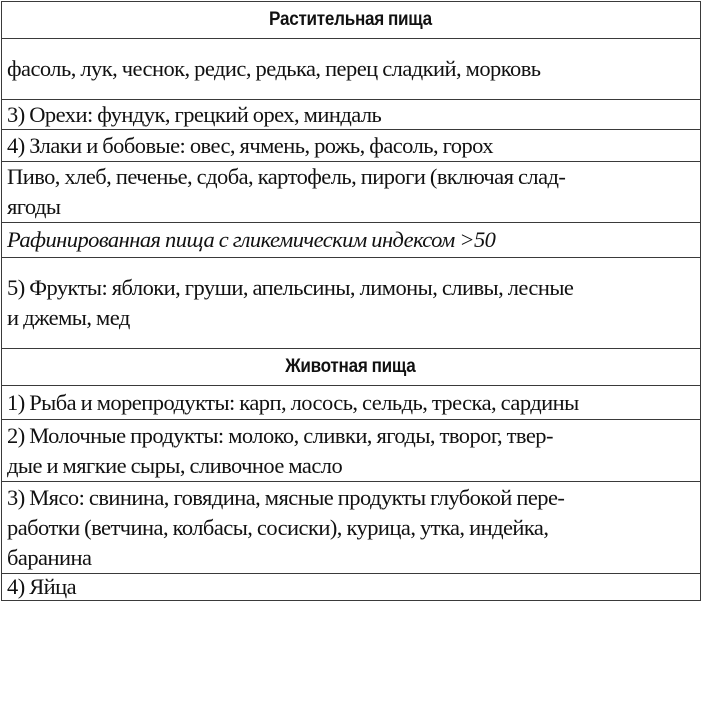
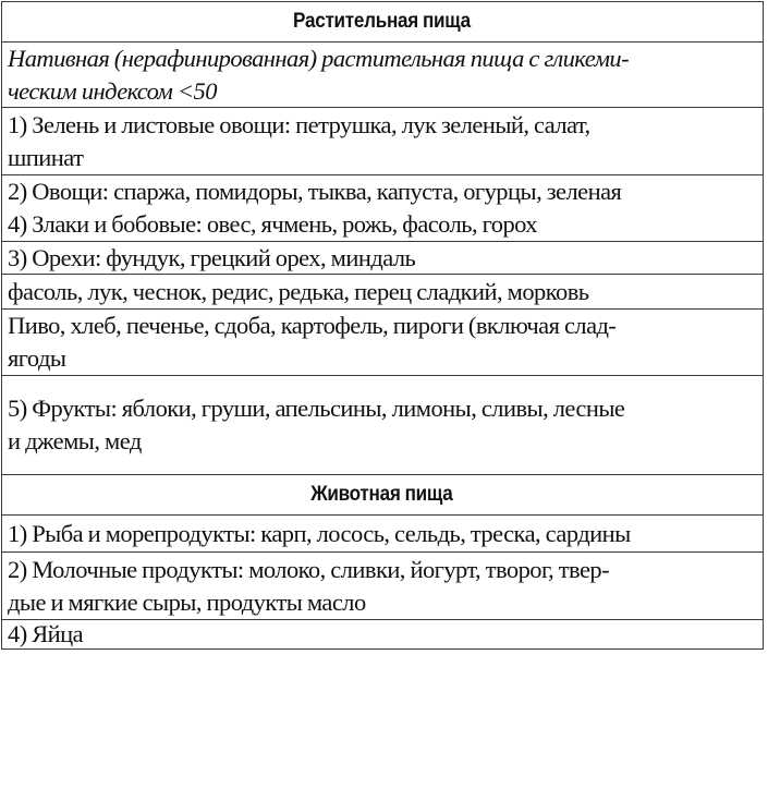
  Растительная пища
+ Нативная (нерафинированная) растительная пища с гликеми-
+ ческим индексом <50
+ 1) Зелень и листовые овощи: петрушка, лук зеленый, салат,
+ шпинат
+ 2) Овощи: спаржа, помидоры, тыква, капуста, огурцы, зеленая
- фасоль, лук, чеснок, редис, редька, перец сладкий, морковь
+ 4) Злаки и бобовые: овес, ячмень, рожь, фасоль, горох
  3) Орехи: фундук, грецкий орех, миндаль
- 4) Злаки и бобовые: овес, ячмень, рожь, фасоль, горох
+ фасоль, лук, чеснок, редис, редька, перец сладкий, морковь
  Пиво, хлеб, печенье, сдоба, картофель, пироги (включая слад-
  ягоды
- Рафинированная пища с гликемическим индексом >50
  5) Фрукты: яблоки, груши, апельсины, лимоны, сливы, лесные
  и джемы, мед
  Животная пища
  1) Рыба и морепродукты: карп, лосось, сельдь, треска, сардины
- 2) Молочные продукты: молоко, сливки, ягоды, творог, твер-
+ 2) Молочные продукты: молоко, сливки, йогурт, творог, твер-
- дые и мягкие сыры, сливочное масло
+ дые и мягкие сыры, продукты масло
- 3) Мясо: свинина, говядина, мясные продукты глубокой пере-
- работки (ветчина, колбасы, сосиски), курица, утка, индейка,
- баранина
  4) Яйца
